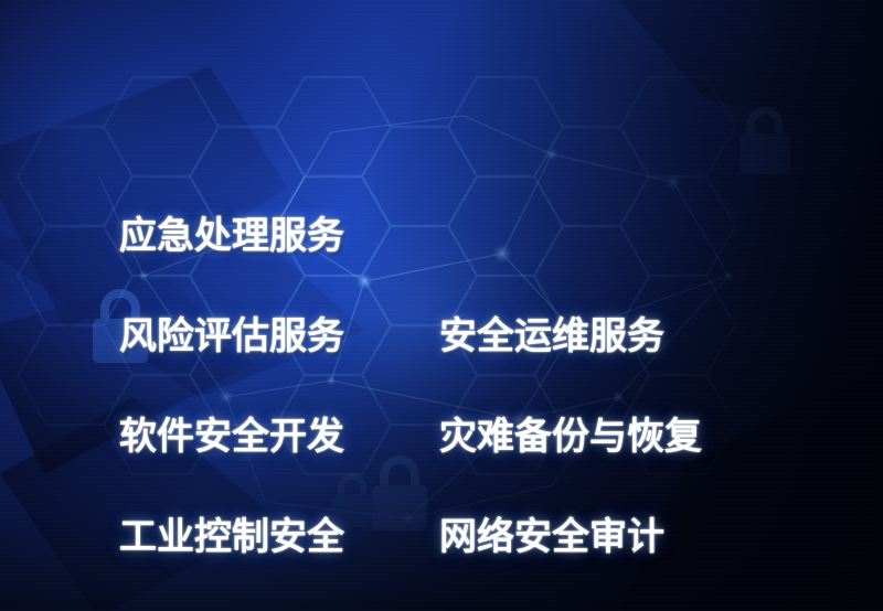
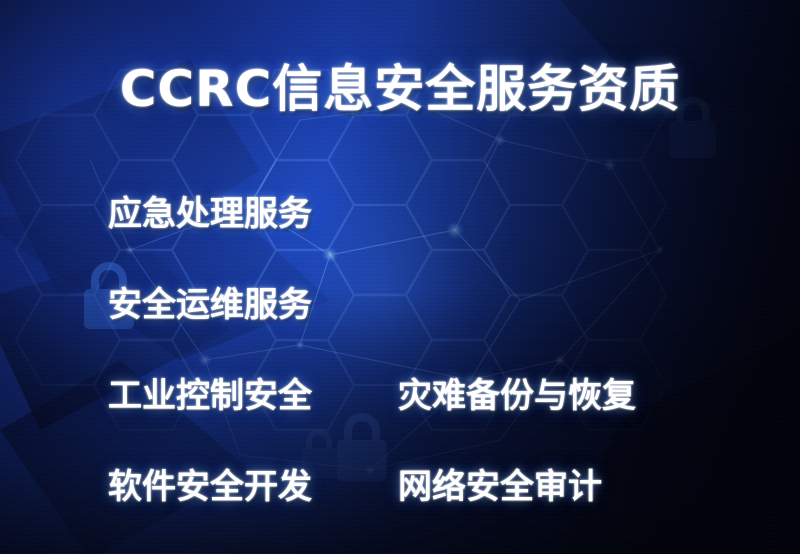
+ CCRC信息安全服务资质
  应急处理服务
- 风险评估服务
  安全运维服务
- 软件安全开发
+ 工业控制安全
  灾难备份与恢复
- 工业控制安全
+ 软件安全开发
  网络安全审计
